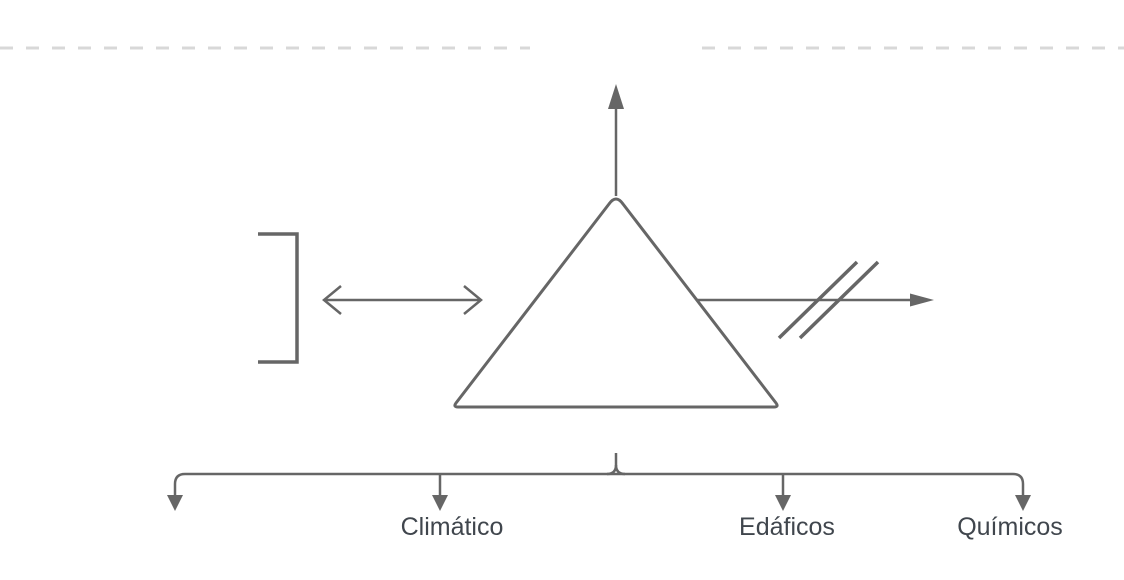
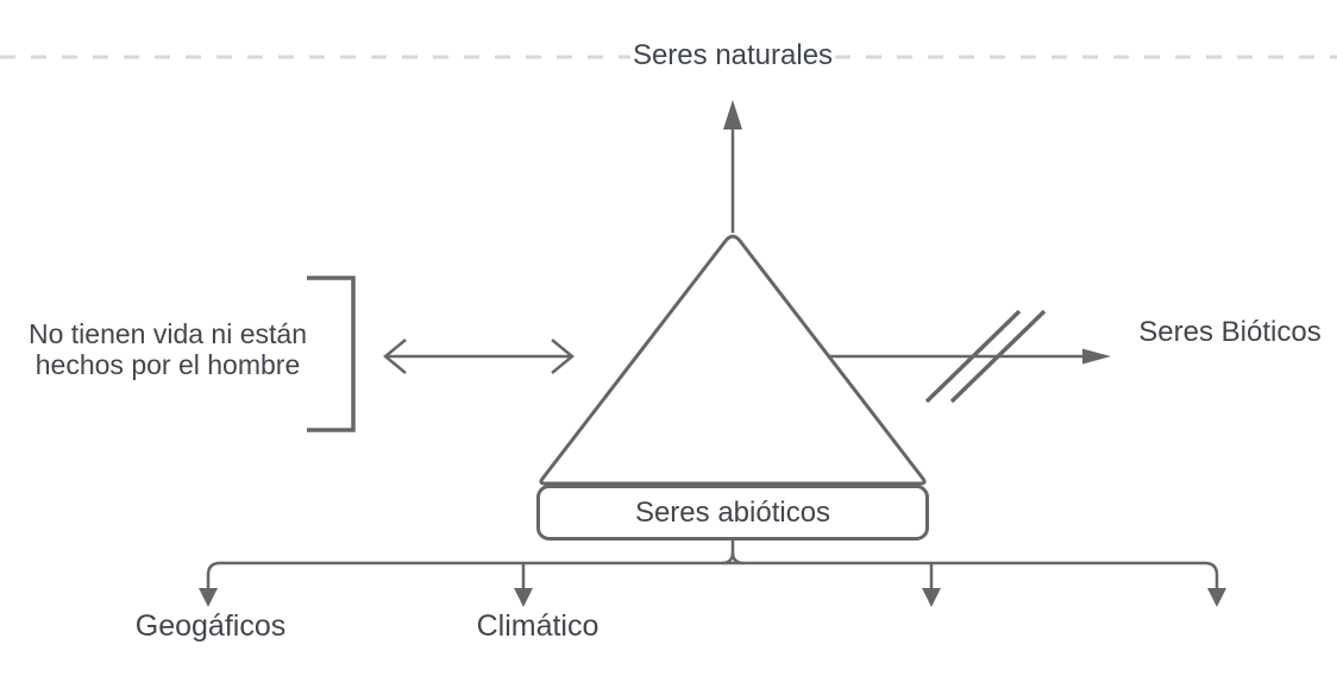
+ Seres naturales
+ No tienen vida ni están
+ hechos por el hombre
+ Seres Bióticos
+ Seres abióticos
+ Geogáficos
  Climático
- Edáficos
- Químicos
